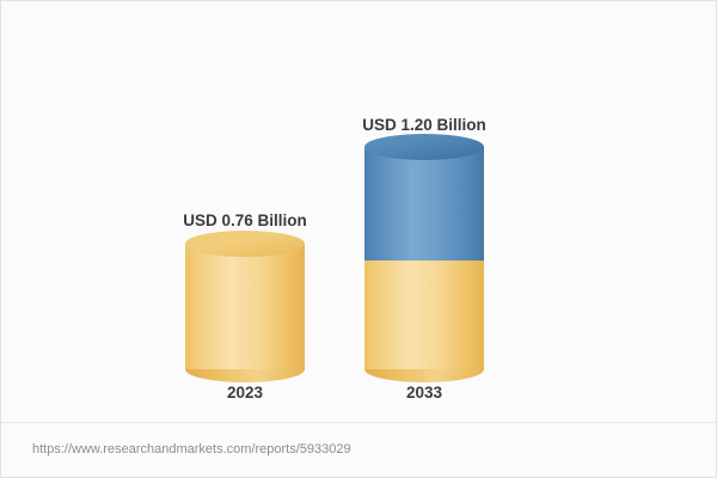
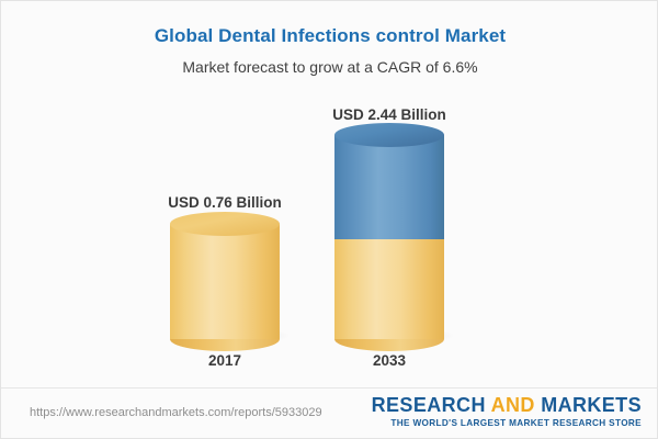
+ Global Dental Infections control Market
+ Market forecast to grow at a CAGR of 6.6%
  USD 0.76 Billion
- 2023
+ 2017
- USD 1.20 Billion
+ USD 2.44 Billion
  2033
  https://www.researchandmarkets.com/reports/5933029
+ RESEARCH AND MARKETS
+ THE WORLD'S LARGEST MARKET RESEARCH STORE
